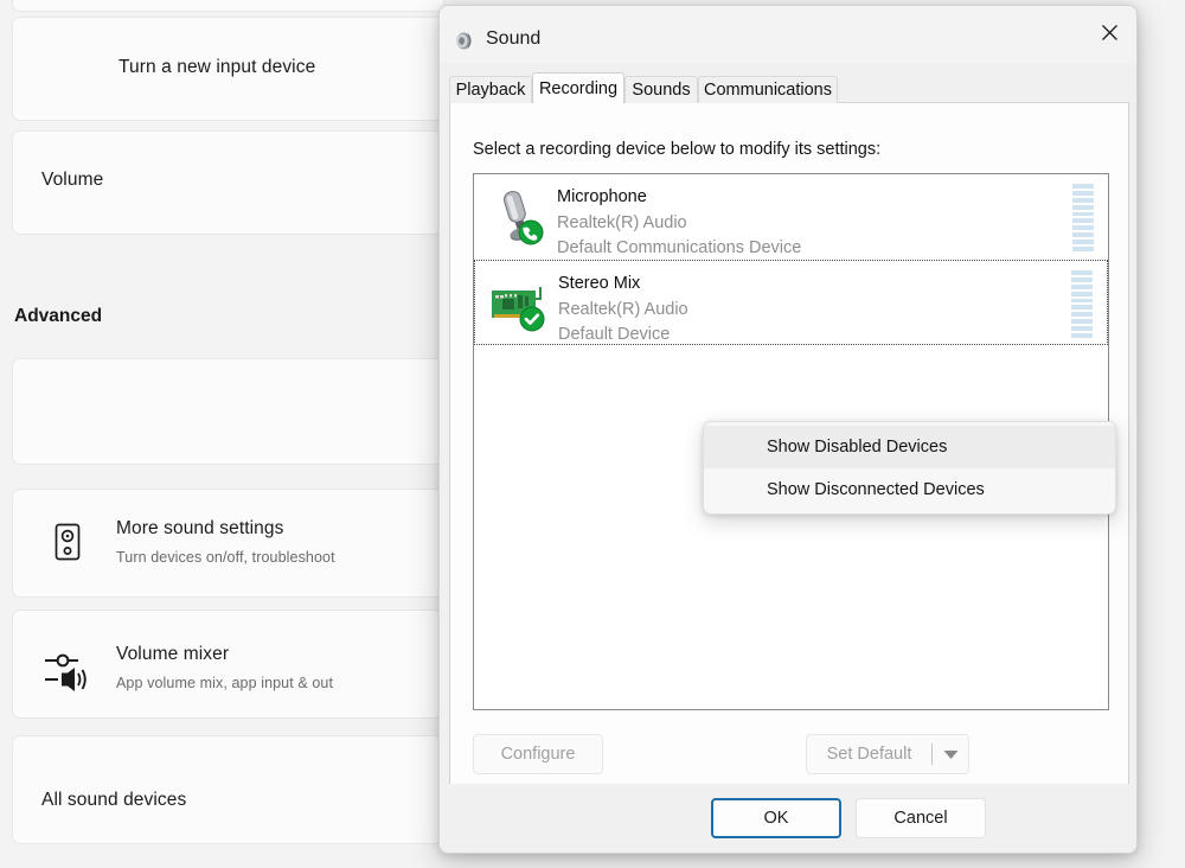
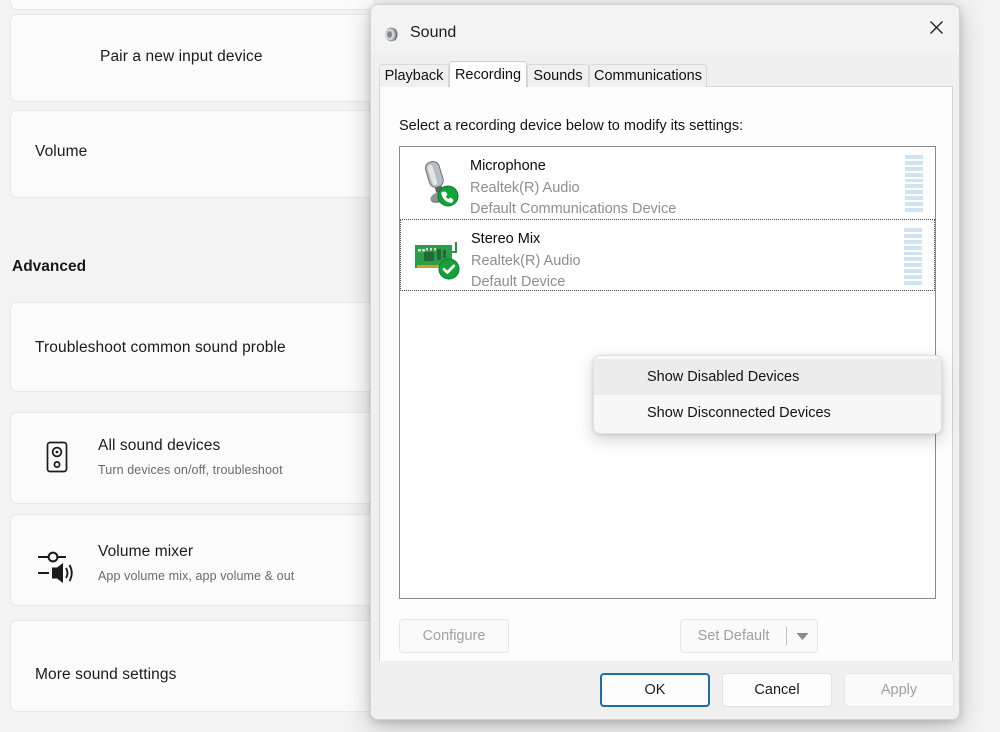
- Turn a new input device
+ Pair a new input device
  Volume
  Advanced
+ Troubleshoot common sound proble
- More sound settings
+ All sound devices
  Turn devices on/off, troubleshoot
  Volume mixer
- App volume mix, app input & out
+ App volume mix, app volume & out
- All sound devices
+ More sound settings
  Sound
  Playback
  Recording
  Sounds
  Communications
  Select a recording device below to modify its settings:
  Microphone
  Realtek(R) Audio
  Default Communications Device
  Stereo Mix
  Realtek(R) Audio
  Default Device
  Configure
  Set Default
  OK
  Cancel
+ Apply
  Show Disabled Devices
  Show Disconnected Devices
